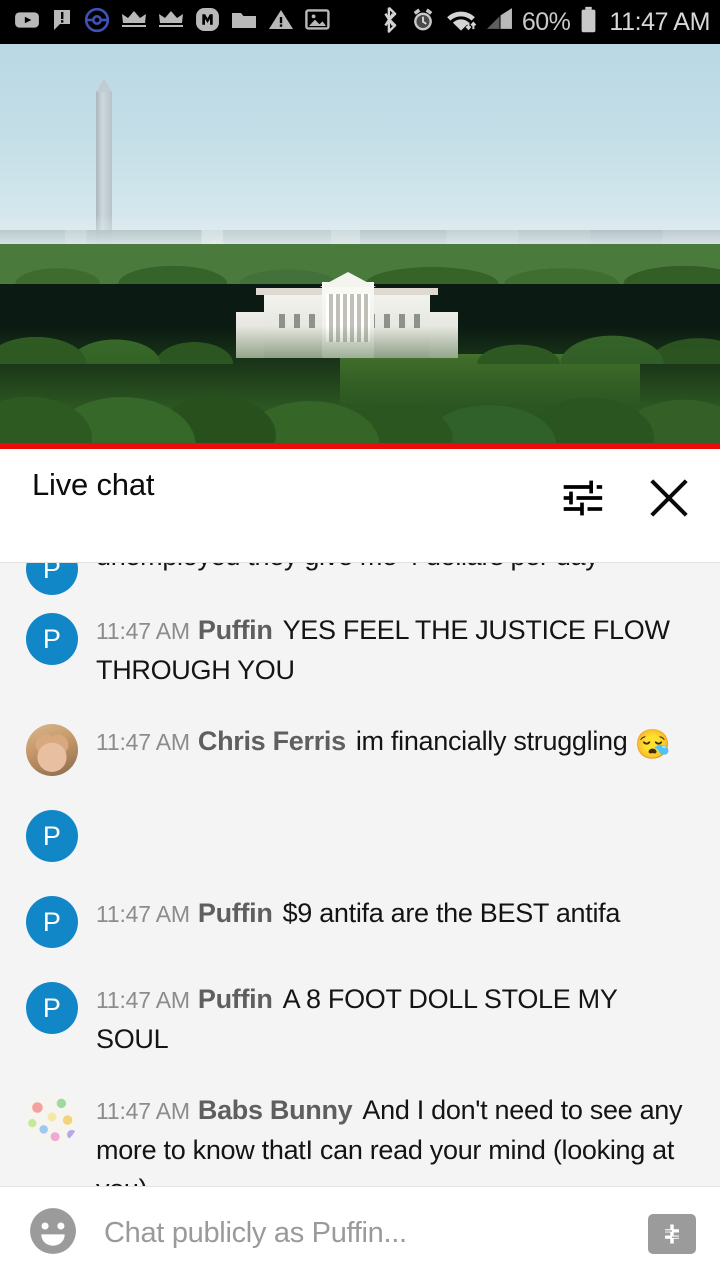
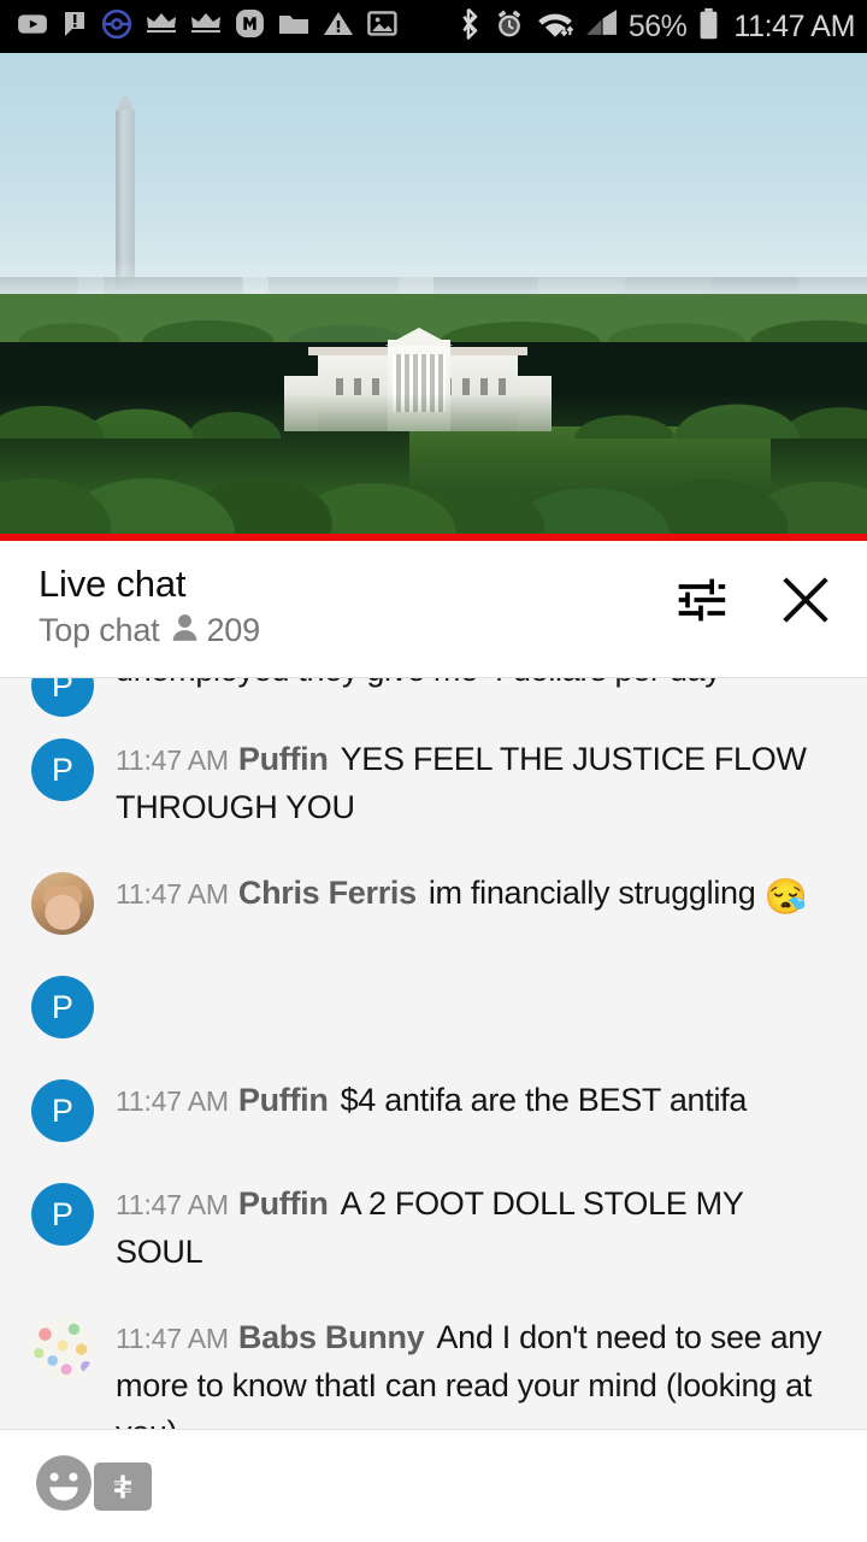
- 60%
+ 56%
  11:47 AM
  Live chat
+ Top chat
+ 209
  P
  P
  11:47 AM Puffin YES FEEL THE JUSTICE FLOW THROUGH YOU
  11:47 AM Chris Ferris im financially struggling 😪
  P
  P
- 11:47 AM Puffin $9 antifa are the BEST antifa
+ 11:47 AM Puffin $4 antifa are the BEST antifa
  P
- 11:47 AM Puffin A 8 FOOT DOLL STOLE MY SOUL
+ 11:47 AM Puffin A 2 FOOT DOLL STOLE MY SOUL
  11:47 AM Babs Bunny And I don't need to see any more to know thatI can read your mind (looking at
- Chat publicly as Puffin...
